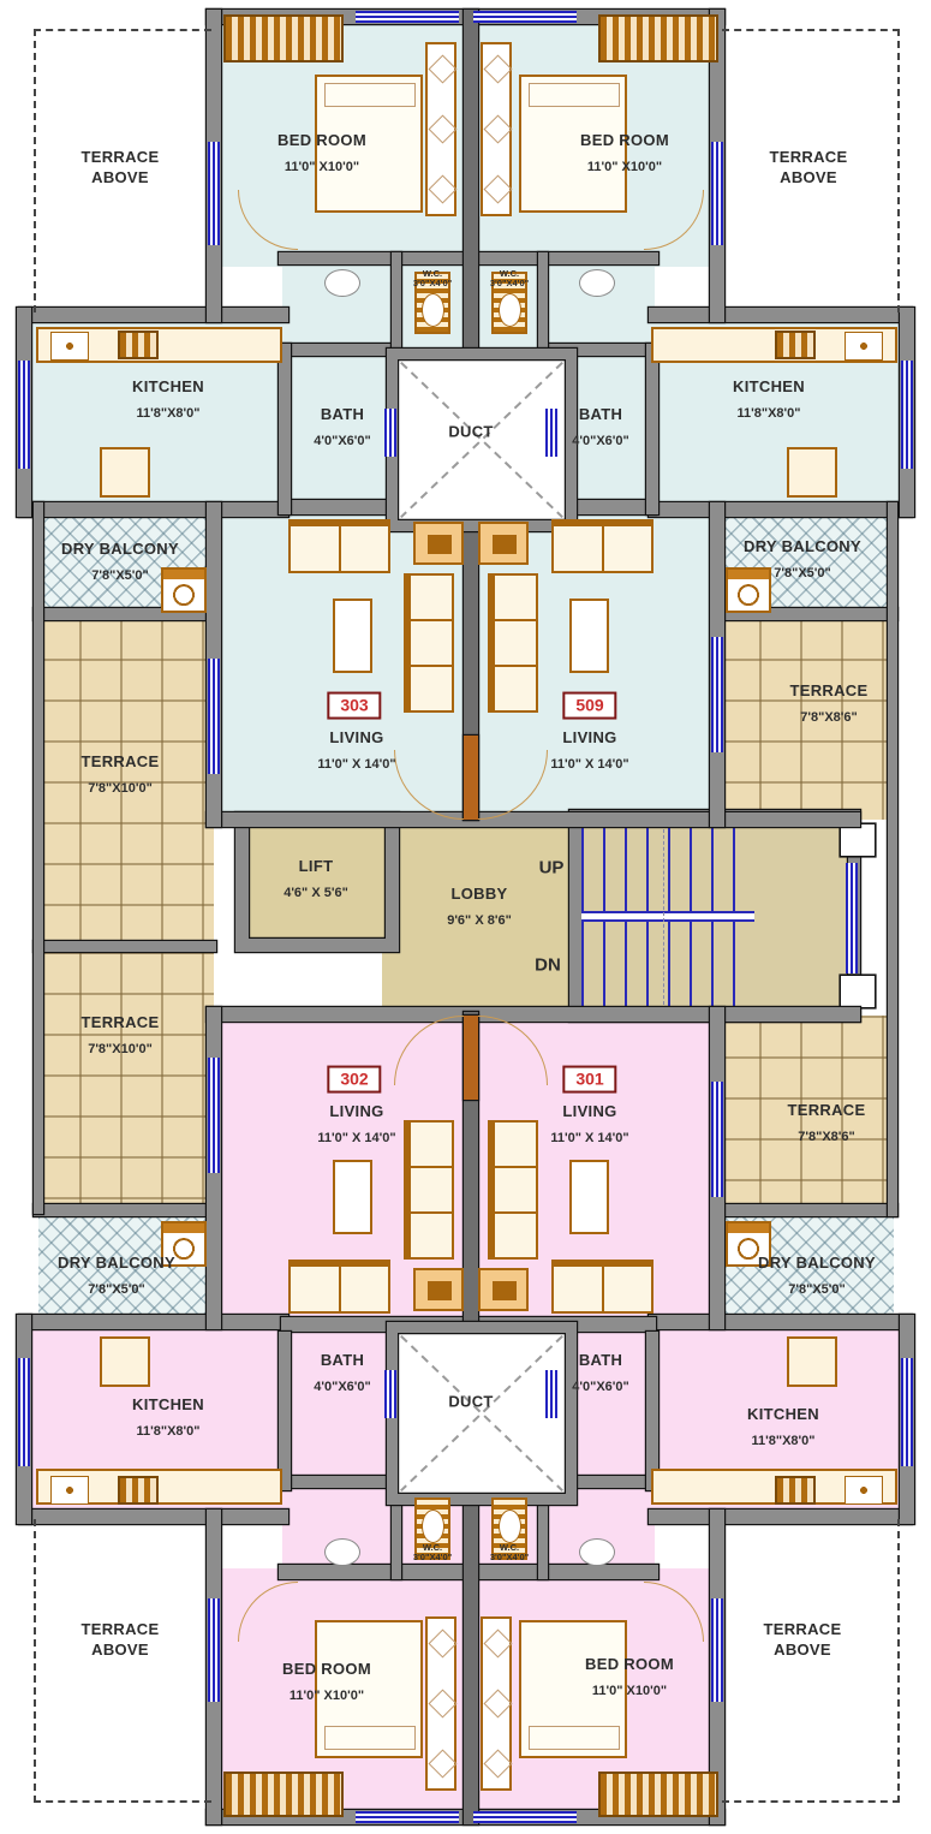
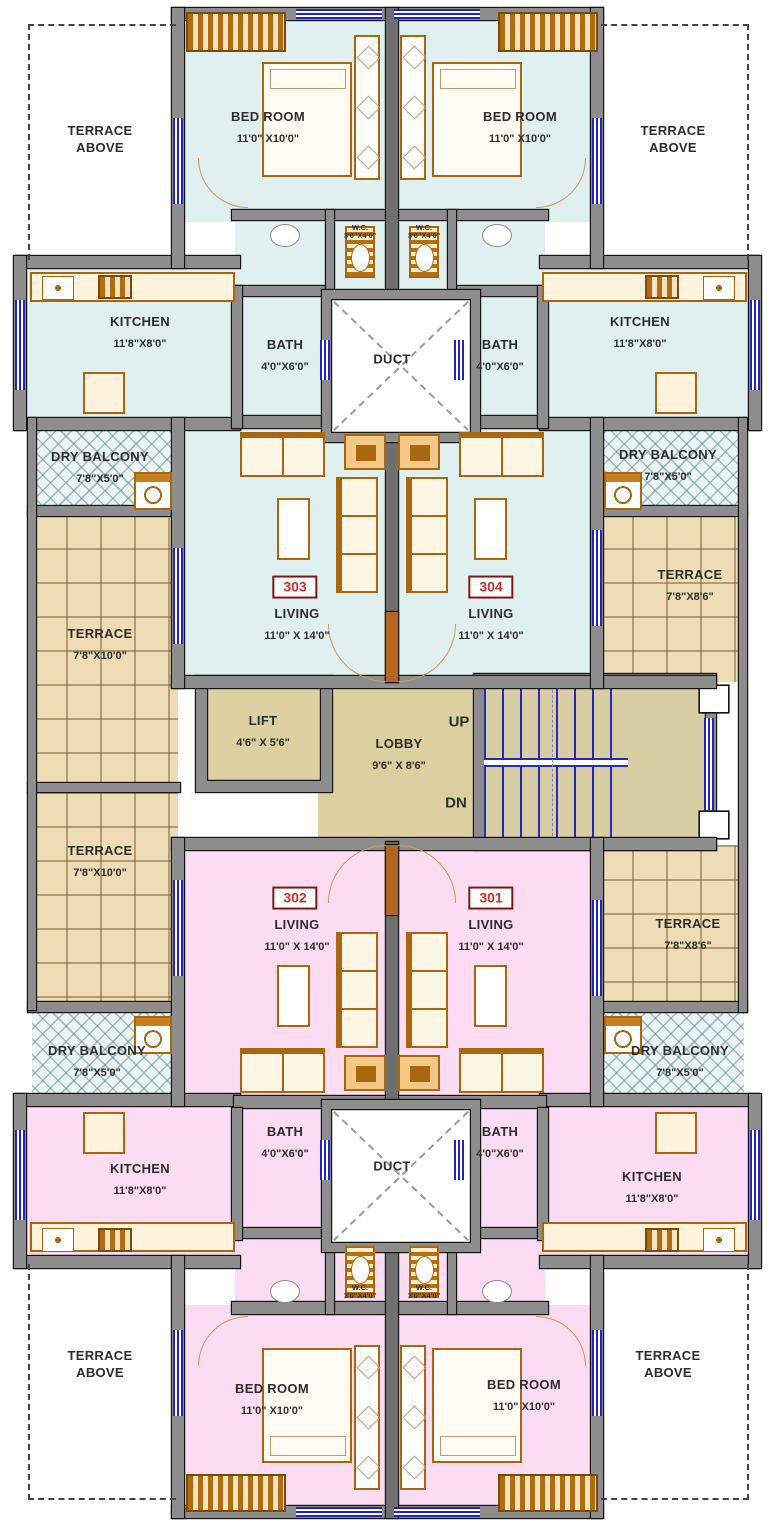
  TERRACE
  ABOVE
  TERRACE
  ABOVE
  TERRACE
  ABOVE
  TERRACE
  ABOVE
  BED ROOM
  11'0" X10'0"
  BED ROOM
  11'0" X10'0"
  BED ROOM
  11'0" X10'0"
  BED ROOM
  11'0" X10'0"
  KITCHEN
  11'8"X8'0"
  KITCHEN
  11'8"X8'0"
  KITCHEN
  11'8"X8'0"
  KITCHEN
  11'8"X8'0"
  BATH
  4'0"X6'0"
  BATH
  4'0"X6'0"
  BATH
  4'0"X6'0"
  BATH
  4'0"X6'0"
  W.C.
  3'0"X4'0"
  W.C.
  3'0"X4'0"
  W.C.
  3'0"X4'0"
  W.C.
  3'0"X4'0"
  DRY BALCONY
  7'8"X5'0"
  DRY BALCONY
  7'8"X5'0"
  DRY BALCONY
  7'8"X5'0"
  DRY BALCONY
  7'8"X5'0"
  TERRACE
  7'8"X10'0"
  TERRACE
  7'8"X10'0"
  TERRACE
  7'8"X8'6"
  TERRACE
  7'8"X8'6"
  DUCT
  DUCT
  LIFT
  4'6" X 5'6"
  LOBBY
  9'6" X 8'6"
  UP
  DN
  303
  LIVING
  11'0" X 14'0"
- 509
+ 304
  LIVING
  11'0" X 14'0"
  302
  LIVING
  11'0" X 14'0"
  301
  LIVING
  11'0" X 14'0"
